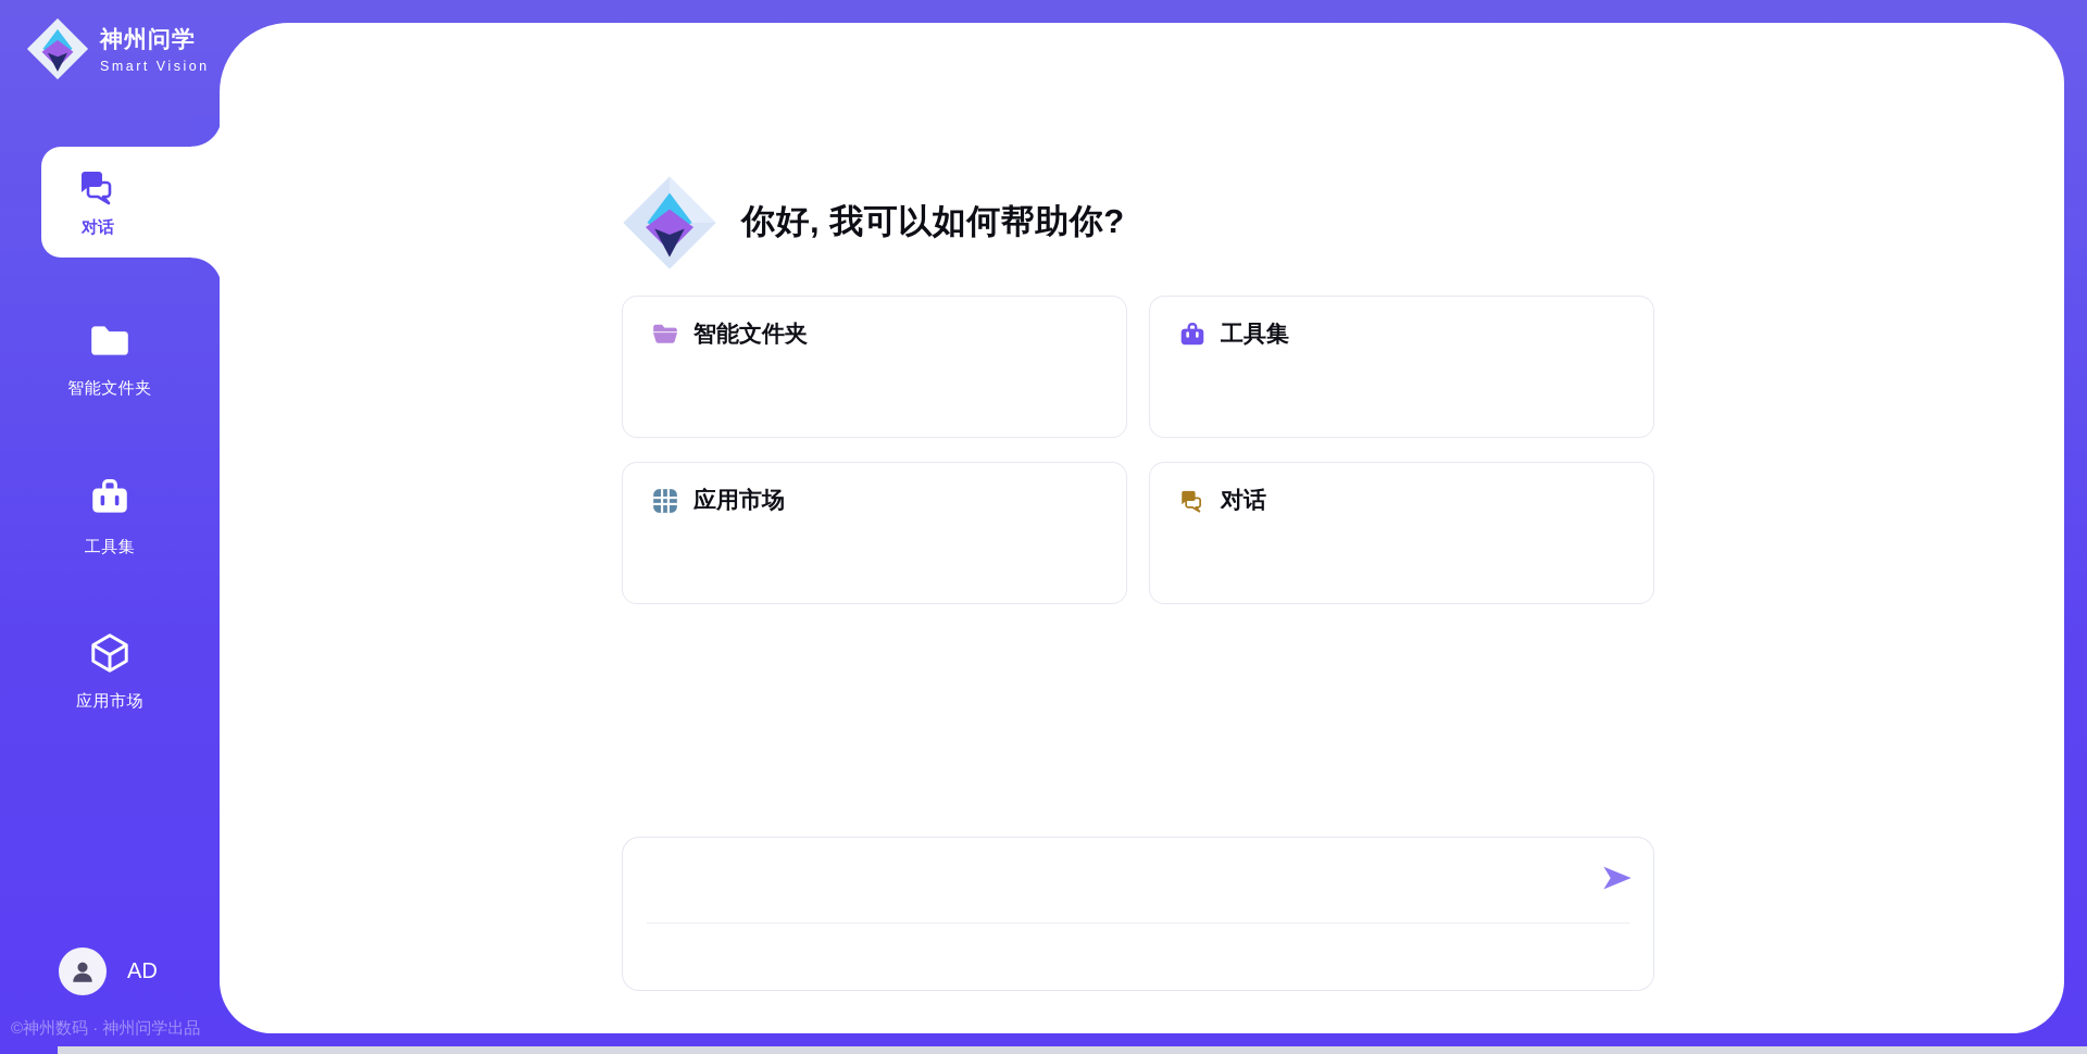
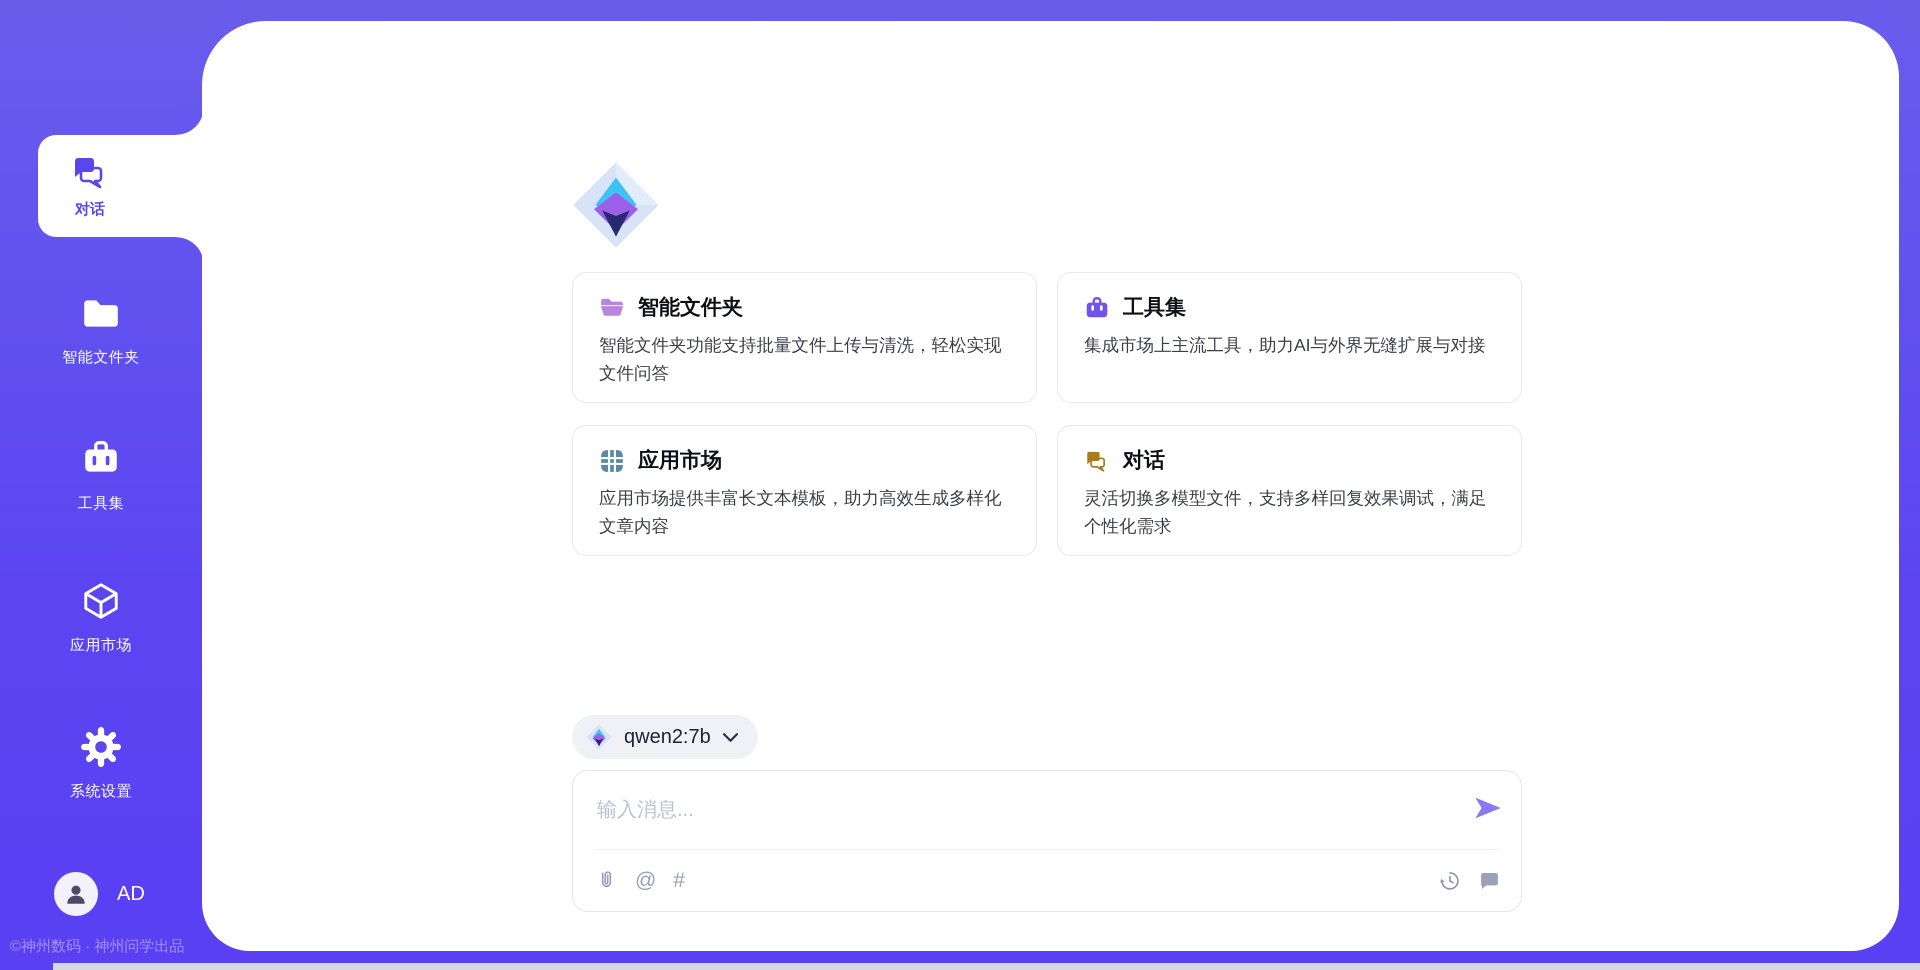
- 神州问学
- Smart Vision
  对话
  智能文件夹
  工具集
  应用市场
+ 系统设置
  AD
  ©神州数码 · 神州问学出品
- 你好, 我可以如何帮助你?
  智能文件夹
+ 智能文件夹功能支持批量文件上传与清洗，轻松实现文件问答
  工具集
+ 集成市场上主流工具，助力AI与外界无缝扩展与对接
  应用市场
+ 应用市场提供丰富长文本模板，助力高效生成多样化文章内容
  对话
+ 灵活切换多模型文件，支持多样回复效果调试，满足个性化需求
+ qwen2:7b
+ 输入消息...
+ @
+ #
